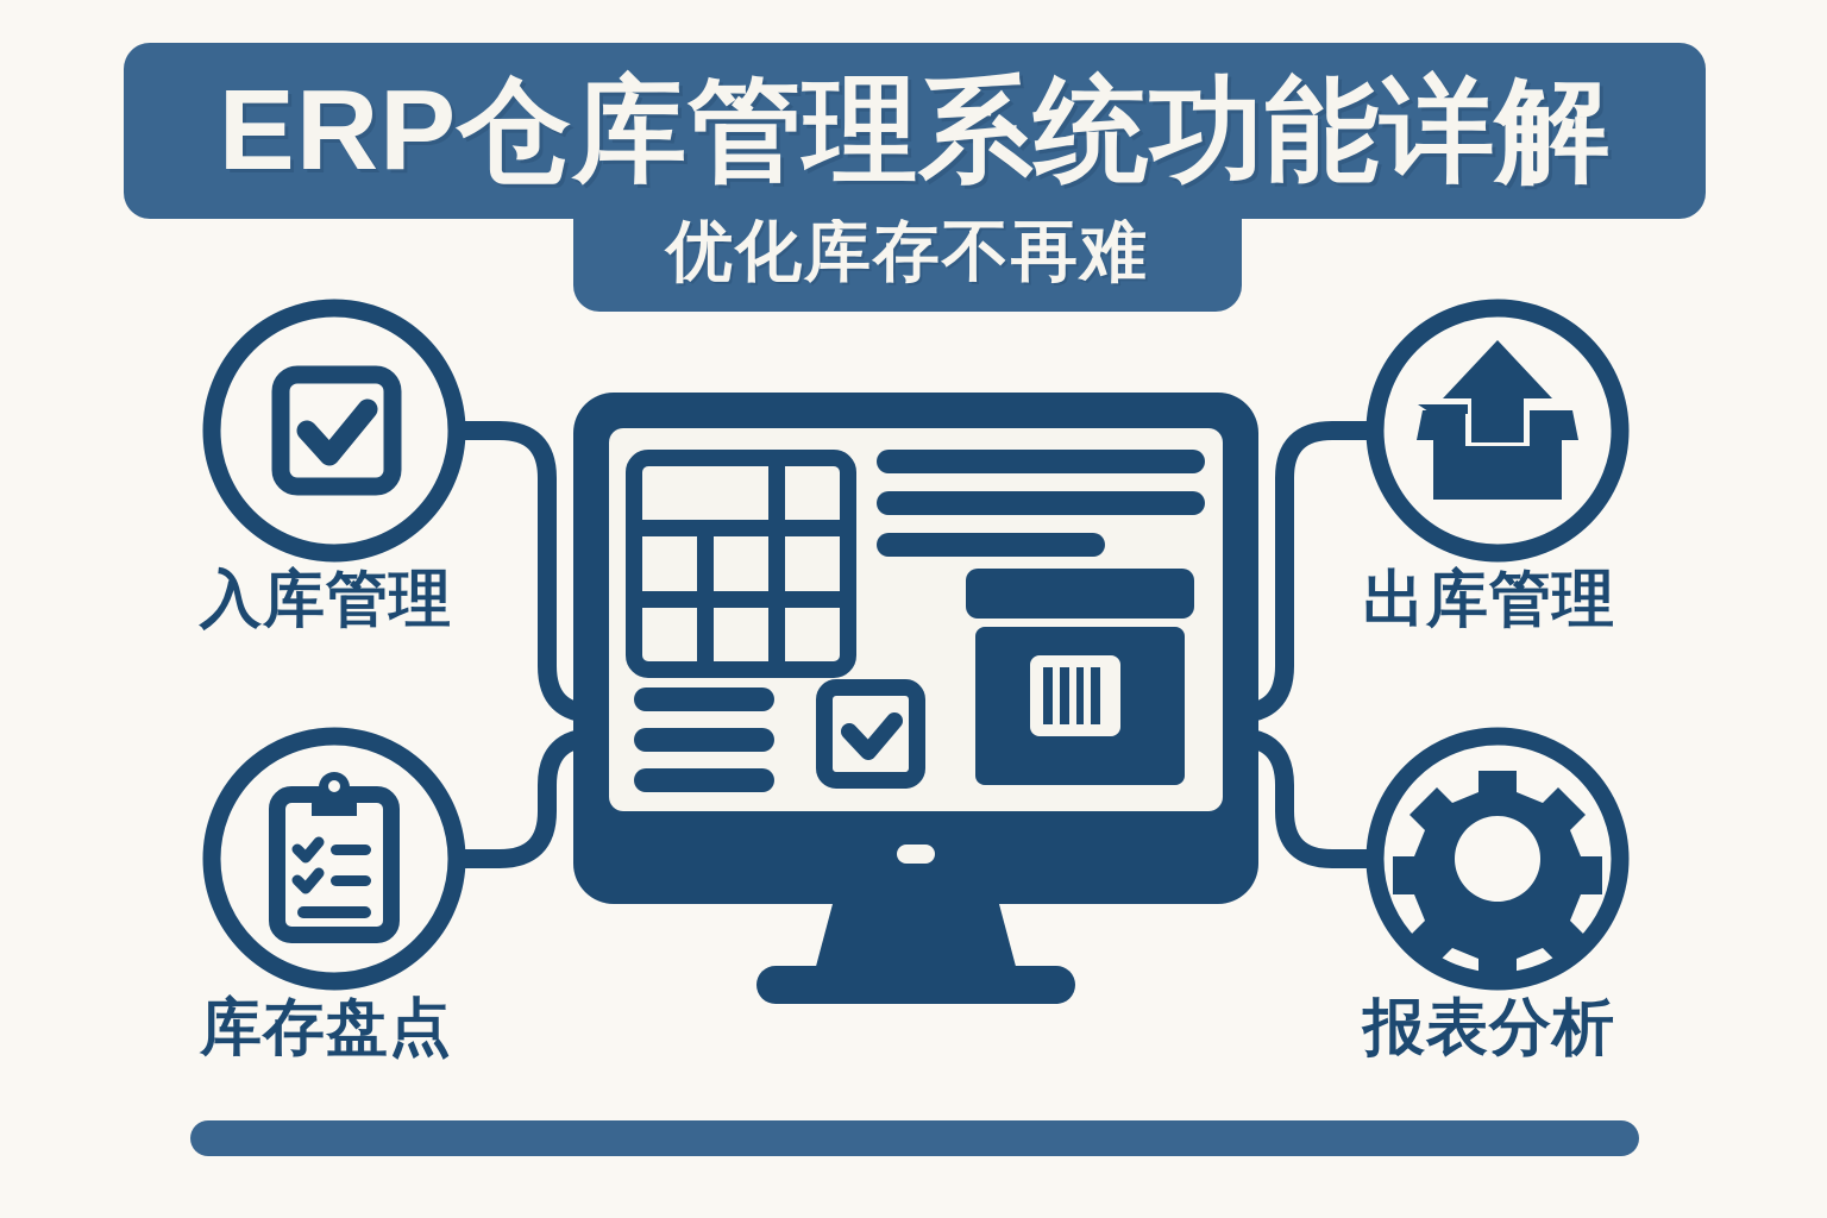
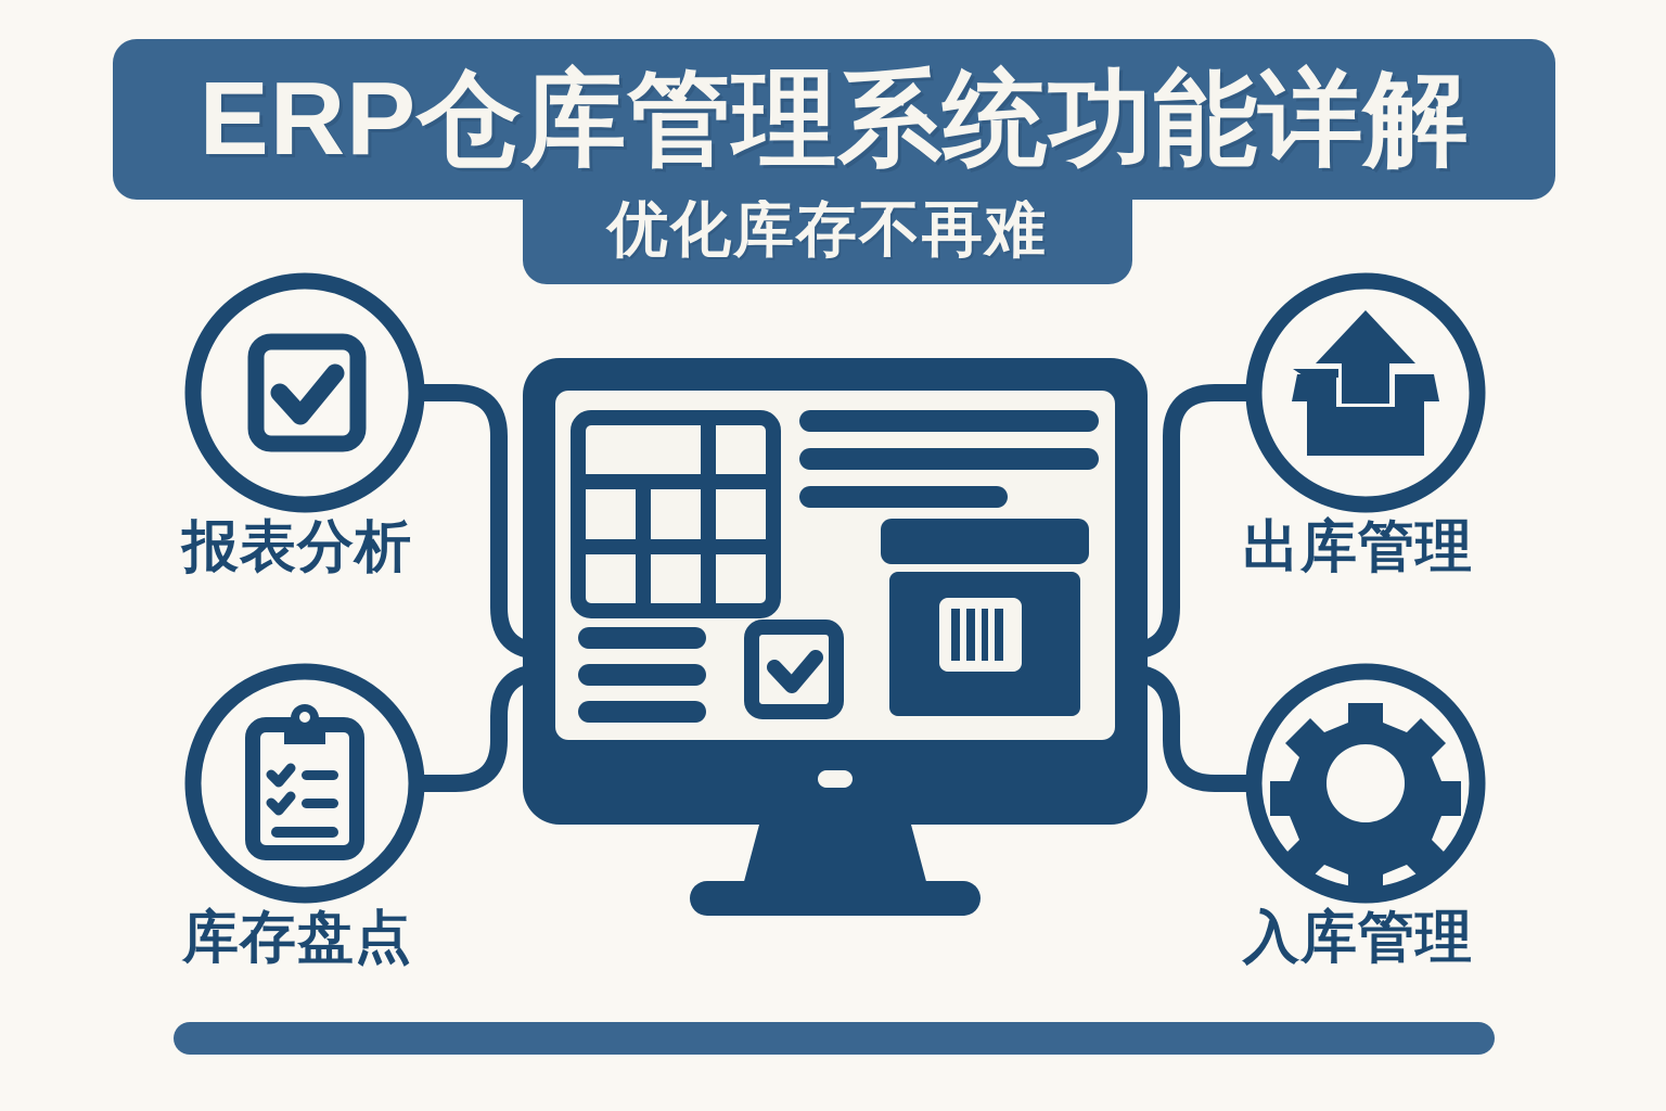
  ERP仓库管理系统功能详解
  优化库存不再难
- 入库管理
+ 报表分析
  出库管理
  库存盘点
- 报表分析
+ 入库管理
